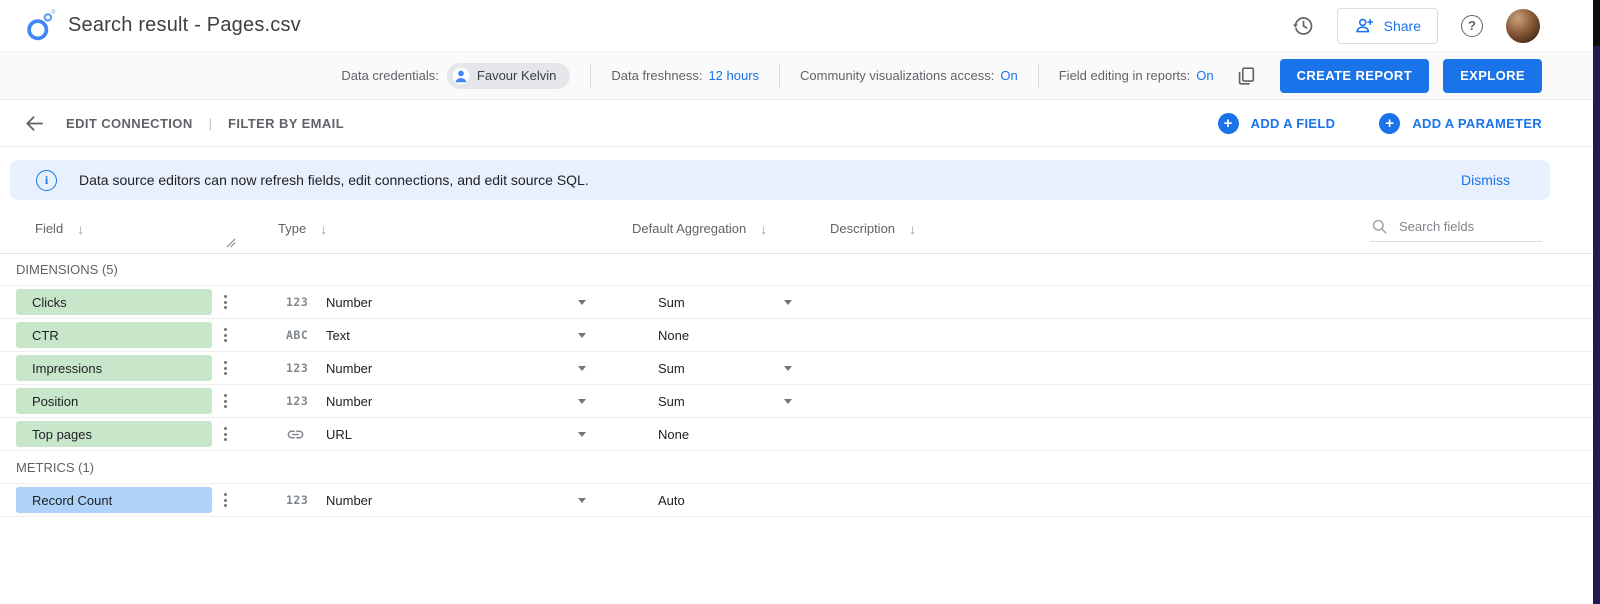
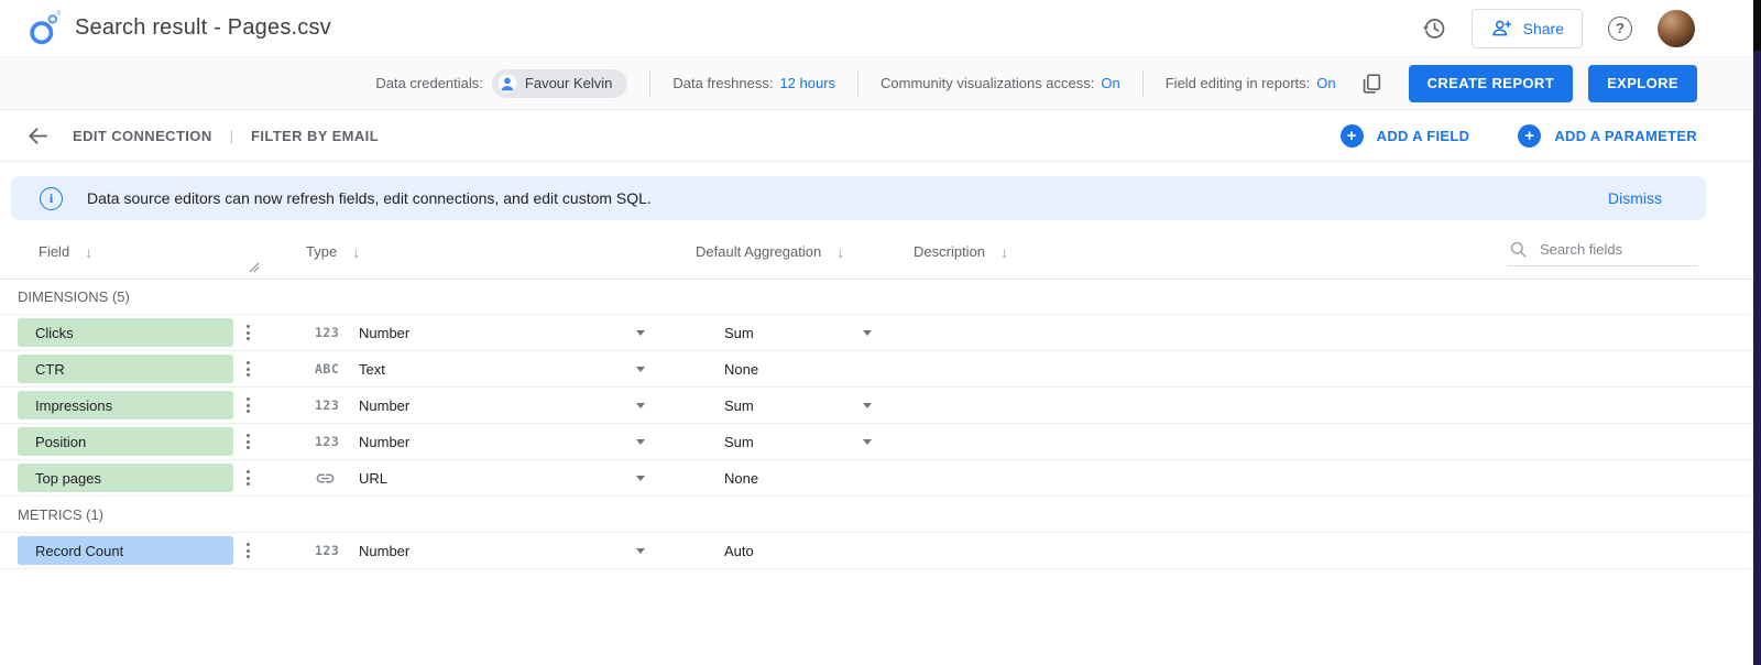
  Search result - Pages.csv
  Share
  ?
  Data credentials:
  Favour Kelvin
  Data freshness:
  12 hours
  Community visualizations access:
  On
  Field editing in reports:
  On
  CREATE REPORT
  EXPLORE
  EDIT CONNECTION
  |
  FILTER BY EMAIL
  +
  ADD A FIELD
  +
  ADD A PARAMETER
  i
- Data source editors can now refresh fields, edit connections, and edit source SQL.
+ Data source editors can now refresh fields, edit connections, and edit custom SQL.
  Dismiss
  Field
  ↓
  Type
  ↓
  Default Aggregation
  ↓
  Description
  ↓
  Search fields
  DIMENSIONS (5)
  Clicks
  123
  Number
  Sum
  CTR
  ABC
  Text
  None
  Impressions
  123
  Number
  Sum
  Position
  123
  Number
  Sum
  Top pages
  URL
  None
  METRICS (1)
  Record Count
  123
  Number
  Auto
